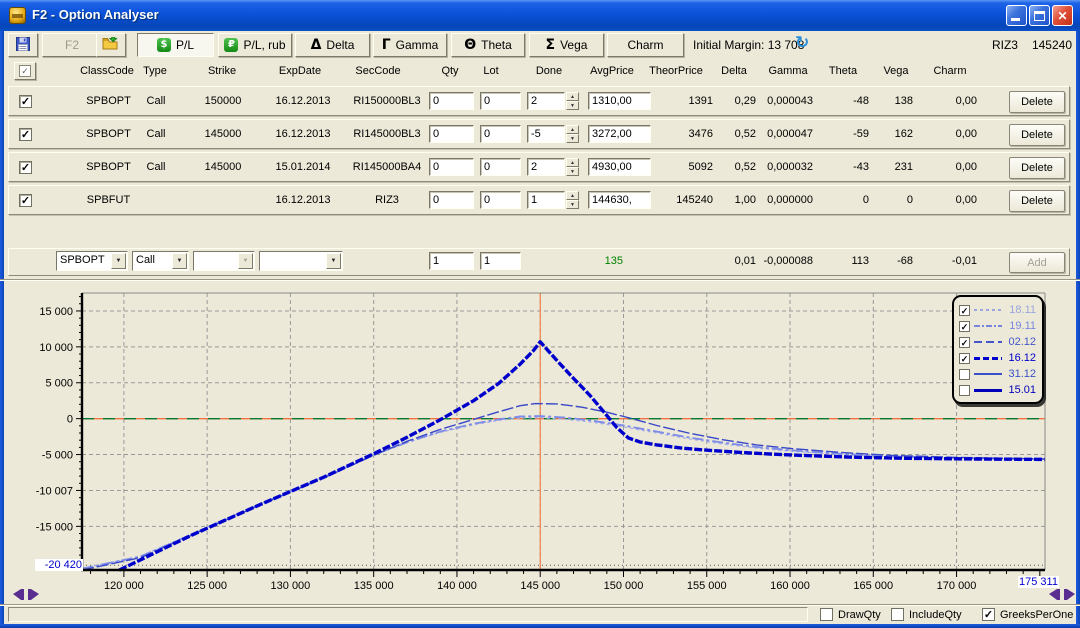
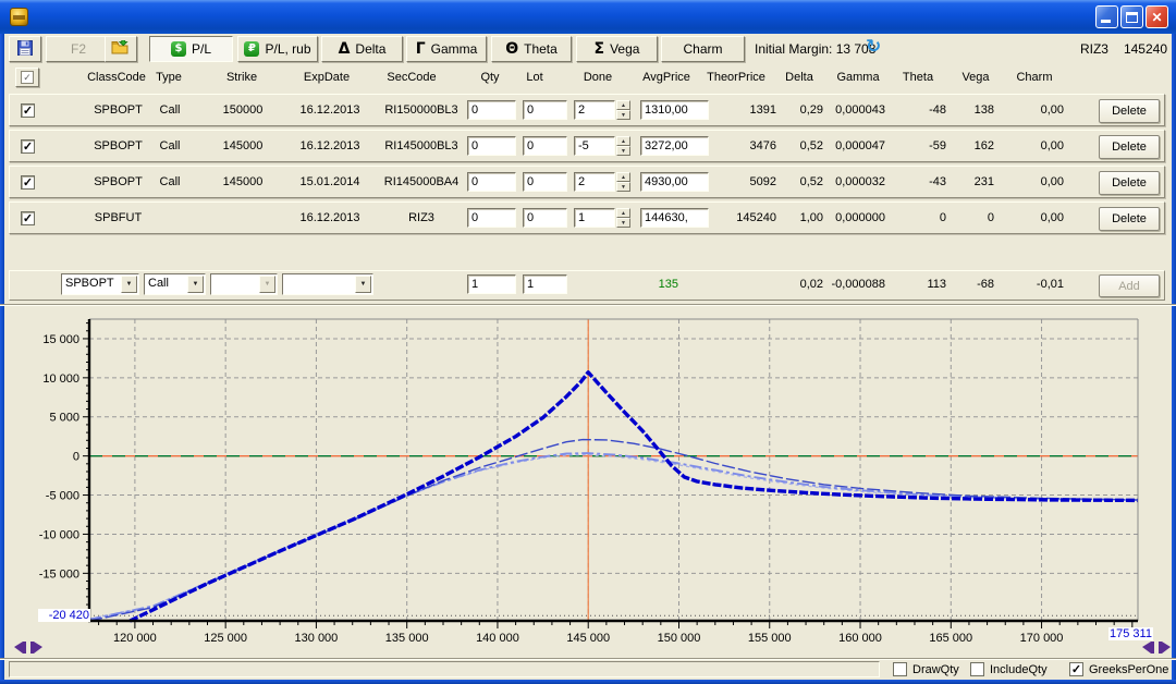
- F2 - Option Analyser
  ✕
  F2
  $
  P/L
  ₽
  P/L, rub
  Δ
  Delta
  Γ
  Gamma
  Θ
  Theta
  Σ
  Vega
  Charm
  Initial Margin: 13 708
  ↻
  RIZ3 145240
  ✓
  ClassCode
  Type
  Strike
  ExpDate
  SecCode
  Qty
  Lot
  Done
  AvgPrice
  TheorPrice
  Delta
  Gamma
  Theta
  Vega
  Charm
  SPBOPT
  Call
  150000
  16.12.2013
  RI150000BL3
  0
  0
  2
  1310,00
  1391
  0,29
  0,000043
  -48
  138
  0,00
  Delete
  SPBOPT
  Call
  145000
  16.12.2013
  RI145000BL3
  0
  0
  -5
  3272,00
  3476
  0,52
  0,000047
  -59
  162
  0,00
  Delete
  SPBOPT
  Call
  145000
  15.01.2014
  RI145000BA4
  0
  0
  2
  4930,00
  5092
  0,52
  0,000032
  -43
  231
  0,00
  Delete
  SPBFUT
  16.12.2013
  RIZ3
  0
  0
  1
  144630,
  145240
  1,00
  0,000000
  0
  0
  0,00
  Delete
  SPBOPT
  Call
  1
  1
  135
- 0,01
+ 0,02
  -0,000088
  113
  -68
  -0,01
  Add
  120 000
  125 000
  130 000
  135 000
  140 000
  145 000
  150 000
  155 000
  160 000
  165 000
  170 000
  15 000
  10 000
  5 000
  0
  -5 000
- -10 007
+ -10 000
  -15 000
- 18.11
- 19.11
- 02.12
- 16.12
- 31.12
- 15.01
  -20 420
  175 311
  DrawQty
  IncludeQty
  GreeksPerOne
